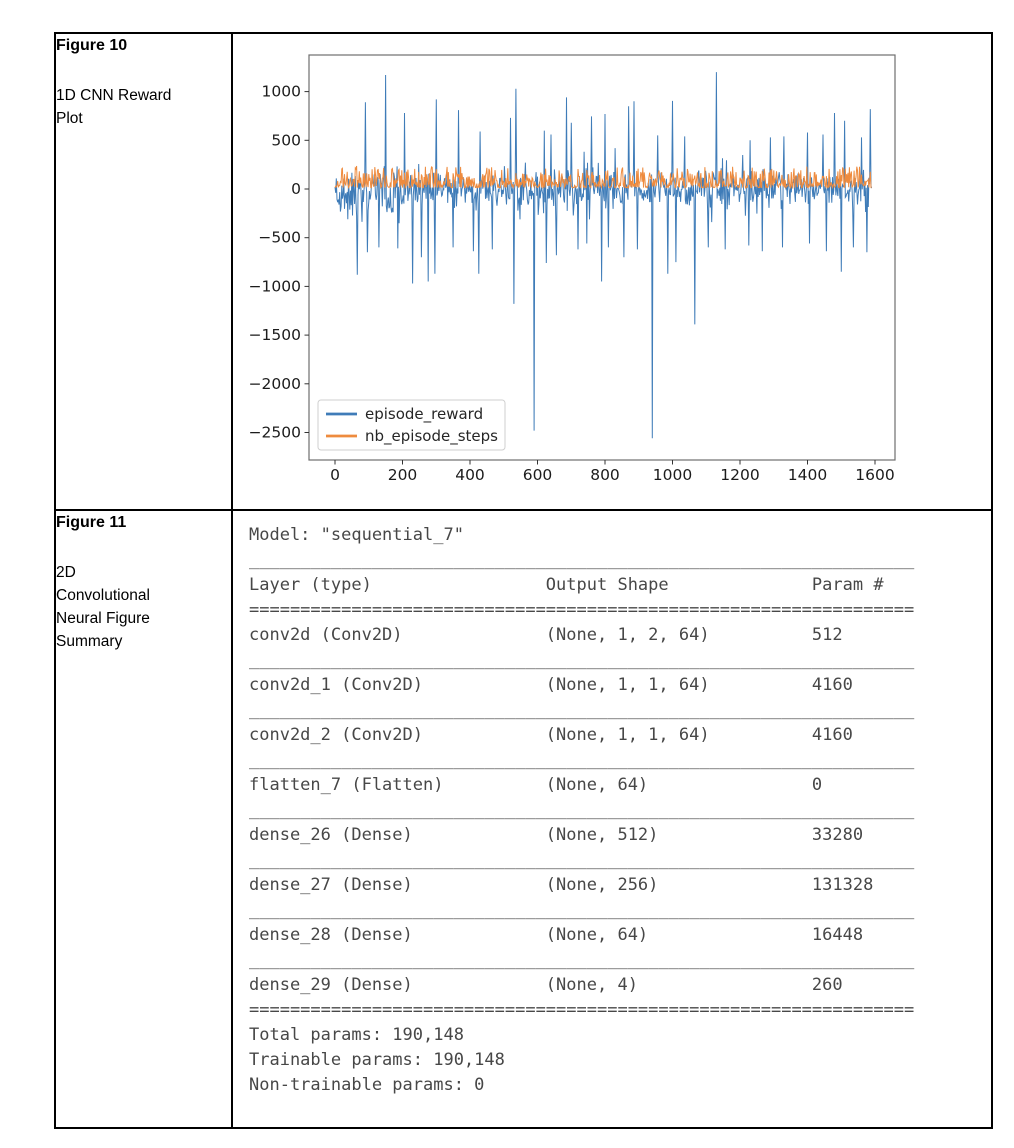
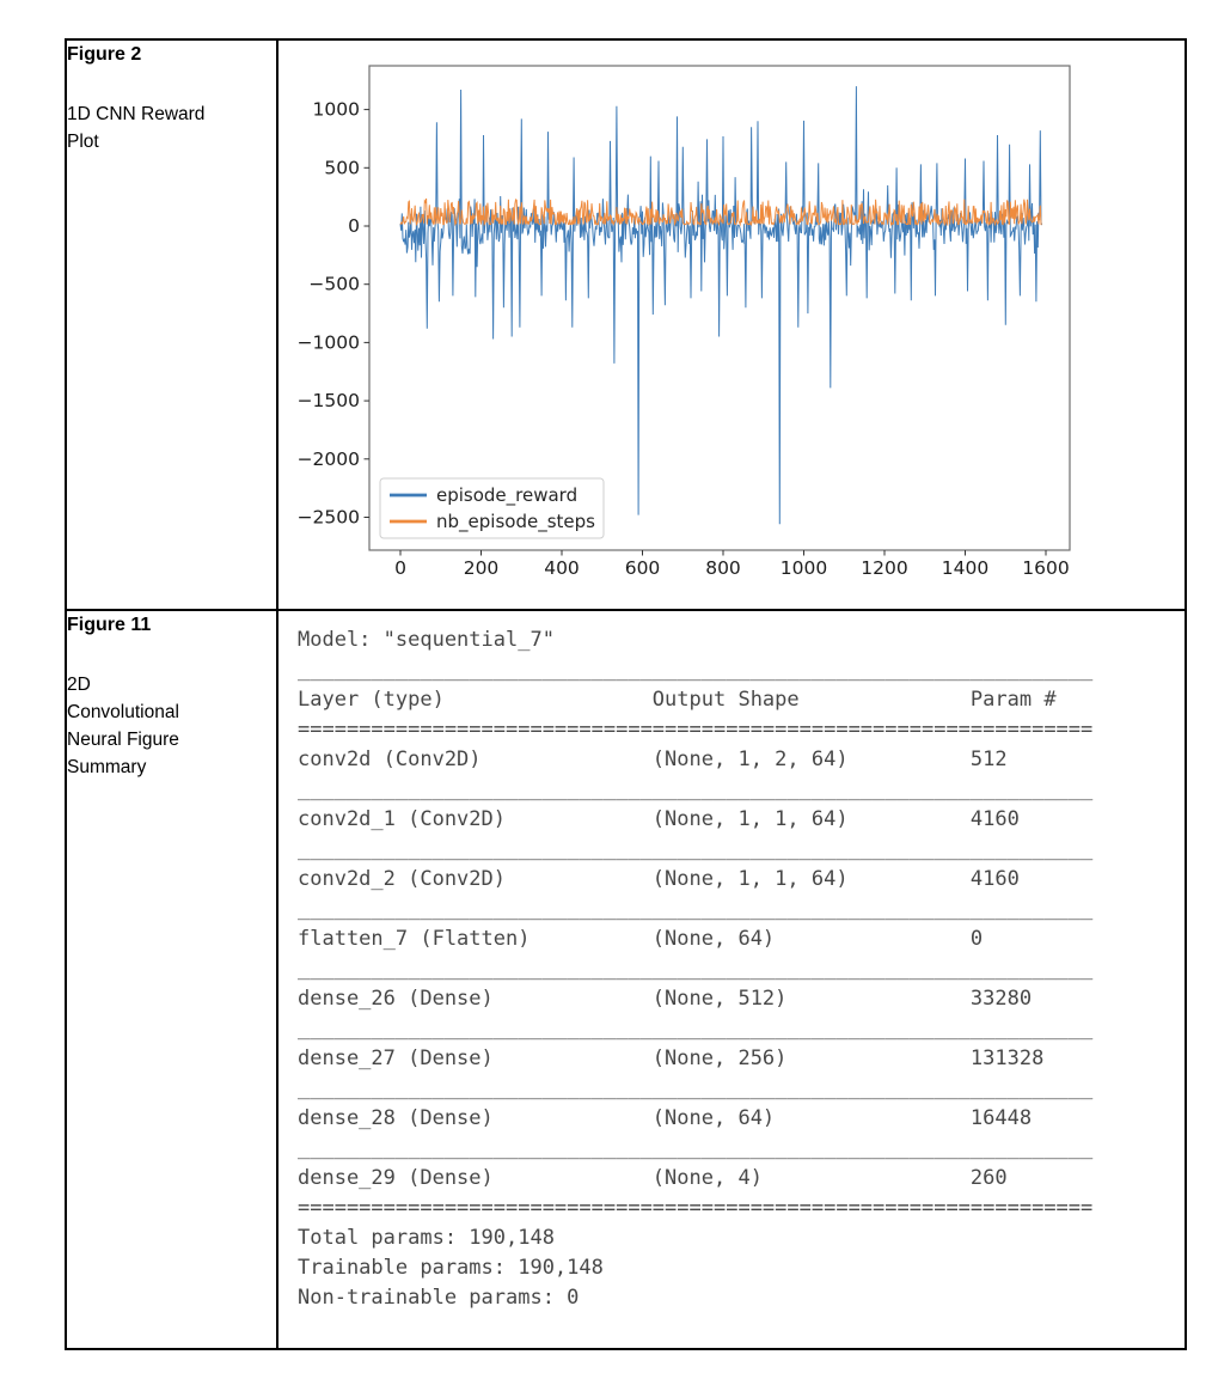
- Figure 10 1D CNN Reward Plot	0 200 400 600 800 1000 1200 1400 1600 1000 500 0 −500 −1000 −1500 −2000 −2500 episode_reward nb_episode_steps
+ Figure 2 1D CNN Reward Plot	0 200 400 600 800 1000 1200 1400 1600 1000 500 0 −500 −1000 −1500 −2000 −2500 episode_reward nb_episode_steps
  Figure 11 2D Convolutional Neural Figure Summary	Model: "sequential_7" _________________________________________________________________ Layer (type) Output Shape Param # ================================================================= conv2d (Conv2D) (None, 1, 2, 64) 512 _________________________________________________________________ conv2d_1 (Conv2D) (None, 1, 1, 64) 4160 _________________________________________________________________ conv2d_2 (Conv2D) (None, 1, 1, 64) 4160 _________________________________________________________________ flatten_7 (Flatten) (None, 64) 0 _________________________________________________________________ dense_26 (Dense) (None, 512) 33280 _________________________________________________________________ dense_27 (Dense) (None, 256) 131328 _________________________________________________________________ dense_28 (Dense) (None, 64) 16448 _________________________________________________________________ dense_29 (Dense) (None, 4) 260 ================================================================= Total params: 190,148 Trainable params: 190,148 Non-trainable params: 0
